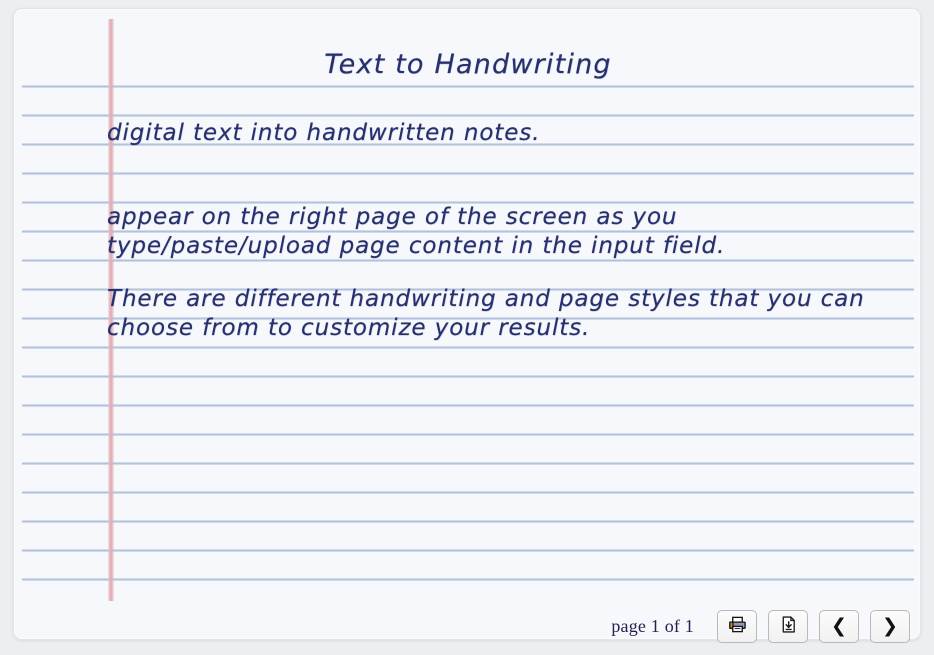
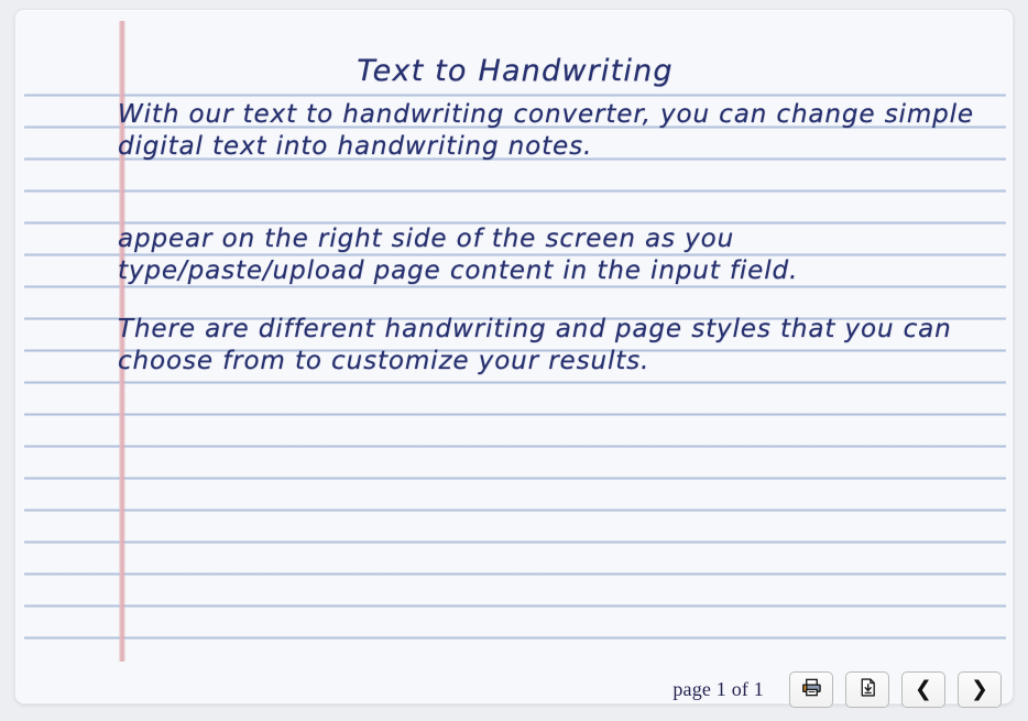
  Text to Handwriting
+ With our text to handwriting converter, you can change simple
- digital text into handwritten notes.
+ digital text into handwriting notes.
- appear on the right page of the screen as you
+ appear on the right side of the screen as you
  type/paste/upload page content in the input field.
  There are different handwriting and page styles that you can
  choose from to customize your results.
  page 1 of 1
  ❮
  ❯
